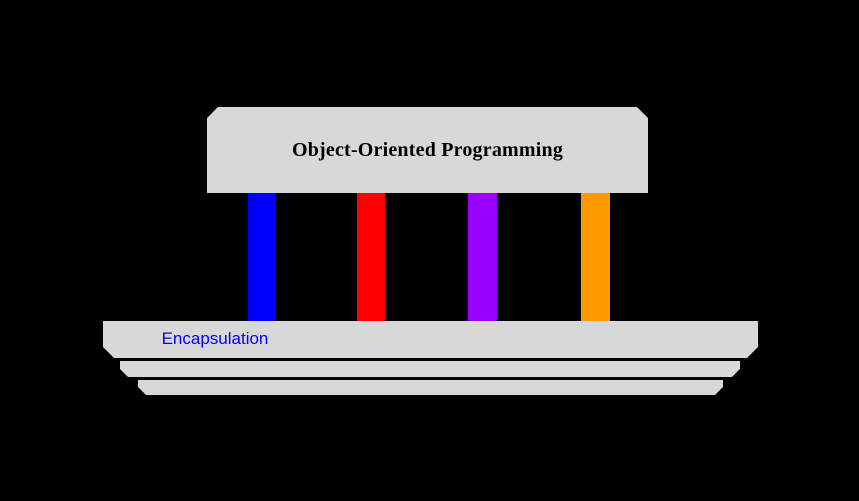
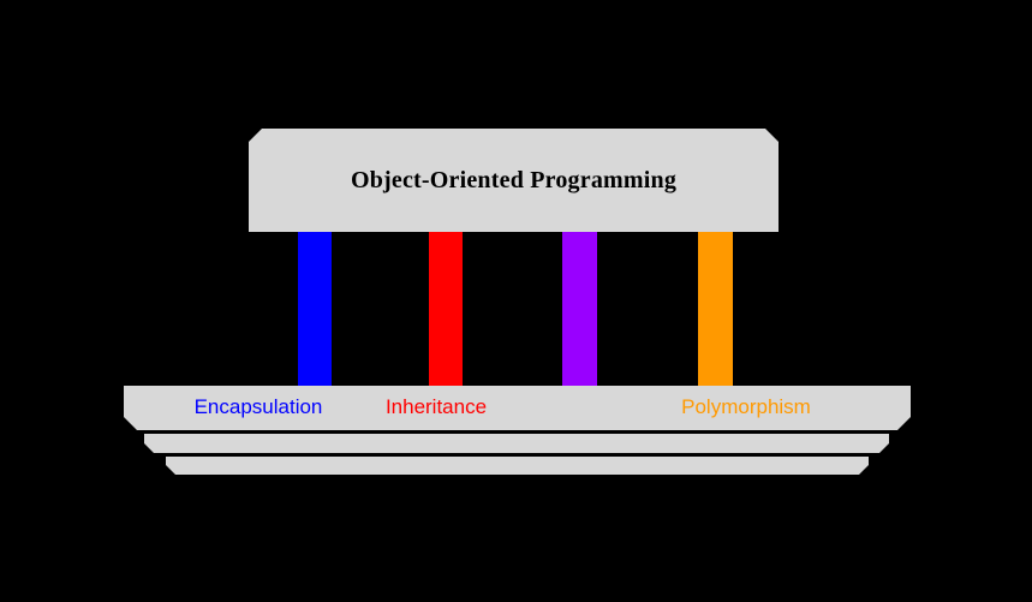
  Object-Oriented Programming
  Encapsulation
+ Inheritance
+ Polymorphism
